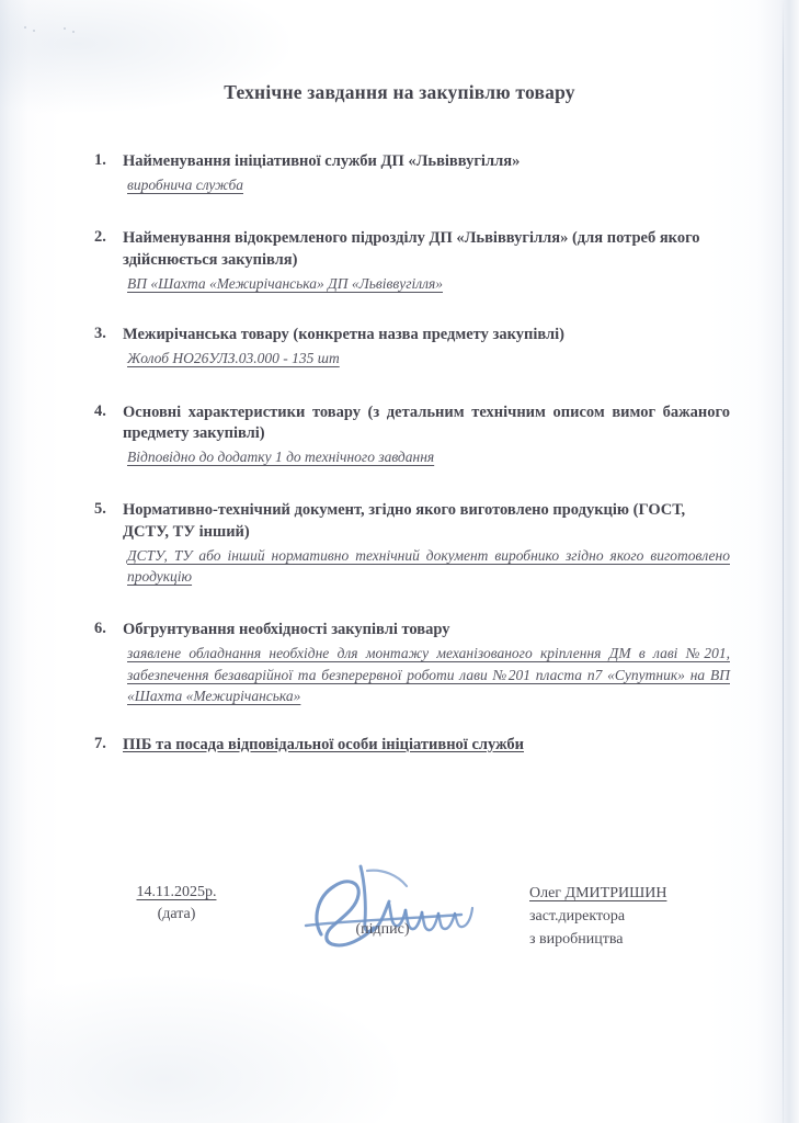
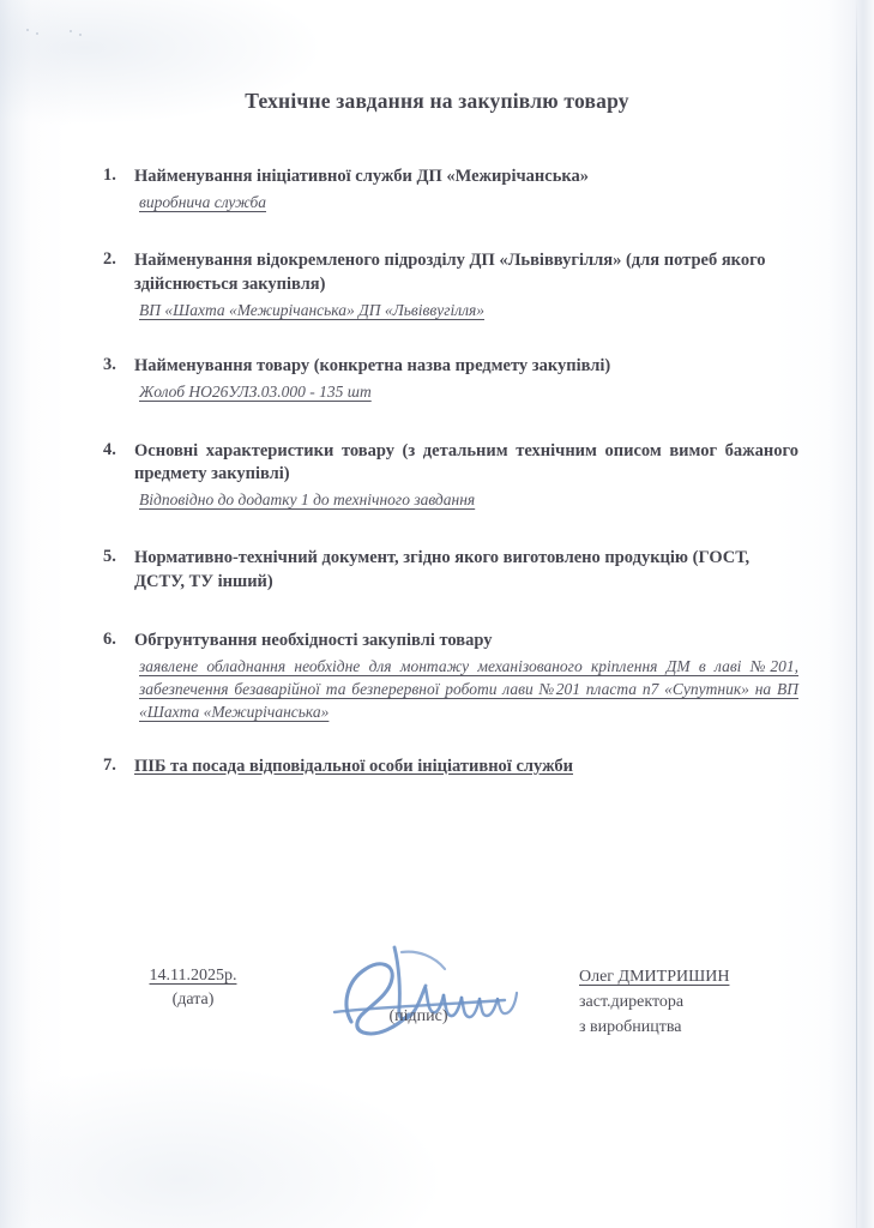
  Технічне завдання на закупівлю товару
  1.
- Найменування ініціативної служби ДП «Львіввугілля»
+ Найменування ініціативної служби ДП «Межирічанська»
  виробнича служба
  2.
  Найменування відокремленого підрозділу ДП «Львіввугілля» (для потреб якого здійснюється закупівля)
  ВП «Шахта «Межирічанська» ДП «Львіввугілля»
  3.
- Межирічанська товару (конкретна назва предмету закупівлі)
+ Найменування товару (конкретна назва предмету закупівлі)
  Жолоб НО26УЛЗ.03.000 - 135 шт
  4.
  Основні характеристики товару (з детальним технічним описом вимог бажаного предмету закупівлі)
  Відповідно до додатку 1 до технічного завдання
  5.
  Нормативно-технічний документ, згідно якого виготовлено продукцію (ГОСТ, ДСТУ, ТУ інший)
- ДСТУ, ТУ або інший нормативно технічний документ виробнико згідно якого виготовлено продукцію
  6.
  Обгрунтування необхідності закупівлі товару
  заявлене обладнання необхідне для монтажу механізованого кріплення ДМ в лаві №201, забезпечення безаварійної та безперервної роботи лави №201 пласта п7 «Супутник» на ВП «Шахта «Межирічанська»
  7.
  ПІБ та посада відповідальної особи ініціативної служби
  14.11.2025р.
  (дата)
  (підпис)
  Олег ДМИТРИШИН
  заст.директора
  з виробництва
